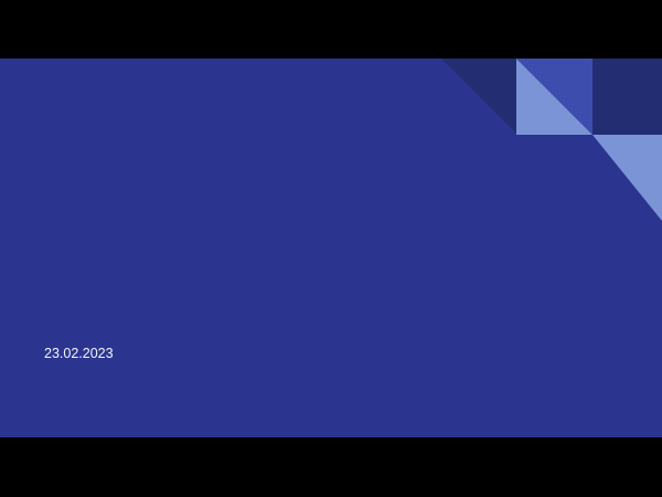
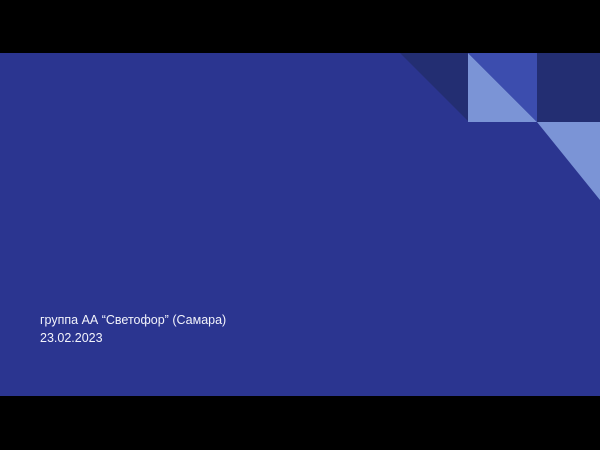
+ группа АА “Светофор” (Самара)
  23.02.2023
